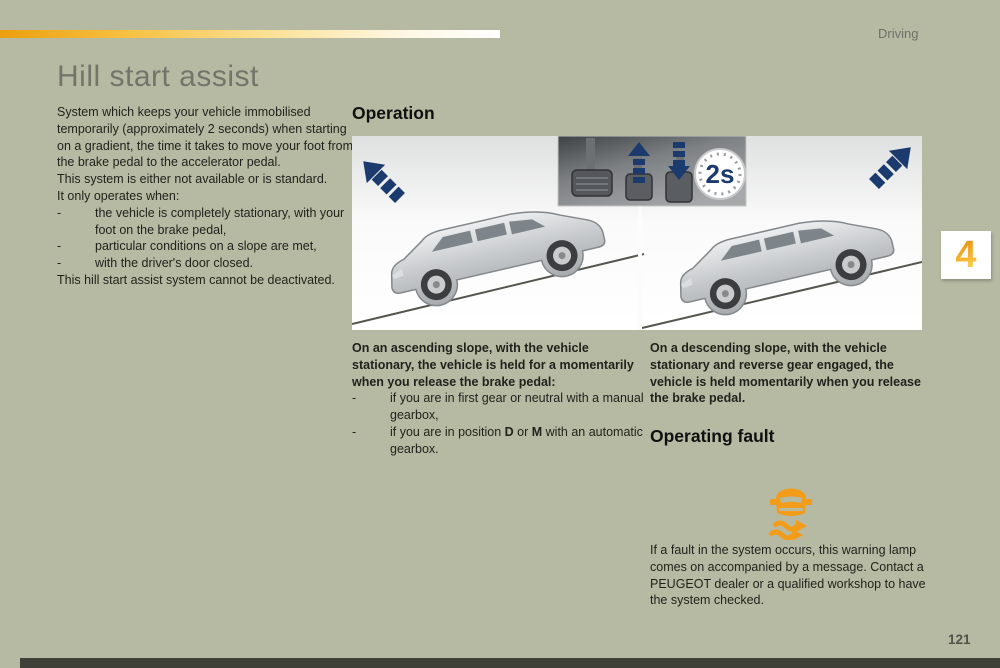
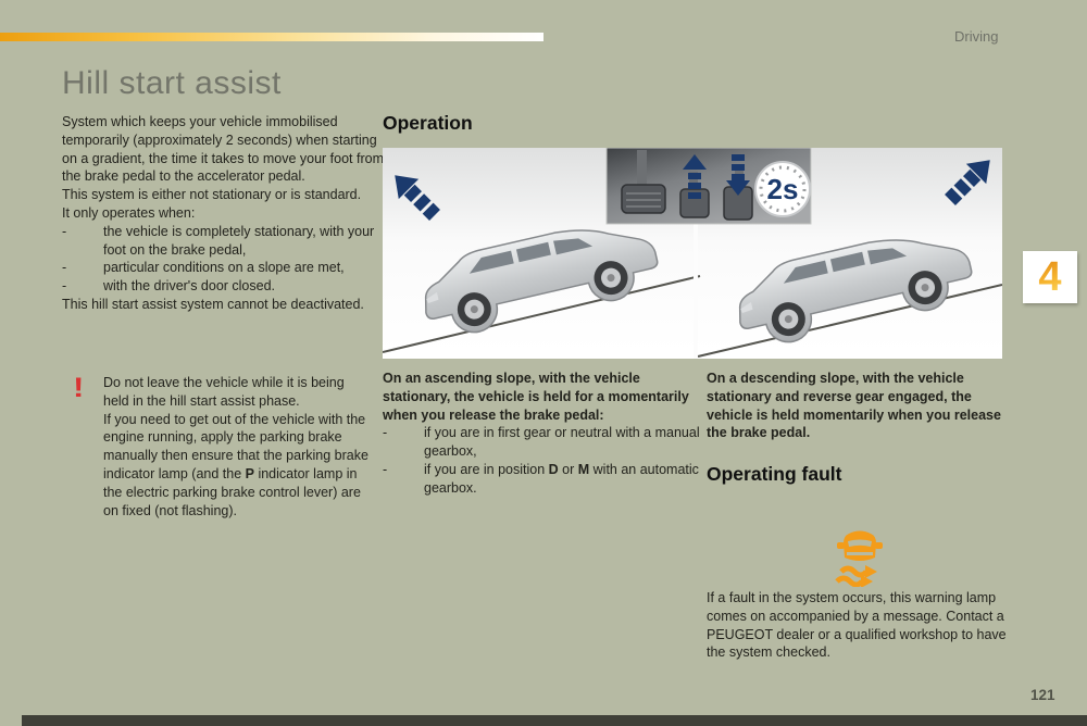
  Driving
  Hill start assist
  System which keeps your vehicle immobilised temporarily (approximately 2 seconds) when starting on a gradient, the time it takes to move your foot from the brake pedal to the accelerator pedal.
- This system is either not available or is standard.
+ This system is either not stationary or is standard.
  It only operates when:
  -
  the vehicle is completely stationary, with your foot on the brake pedal,
  -
  particular conditions on a slope are met,
  -
  with the driver's door closed.
  This hill start assist system cannot be deactivated.
+ !
+ Do not leave the vehicle while it is being held in the hill start assist phase.
+ If you need to get out of the vehicle with the engine running, apply the parking brake manually then ensure that the parking brake indicator lamp (and the P indicator lamp in the electric parking brake control lever) are on fixed (not flashing).
  Operation
  2s
  On an ascending slope, with the vehicle stationary, the vehicle is held for a momentarily when you release the brake pedal:
  -
  if you are in first gear or neutral with a manual gearbox,
  -
  if you are in position D or M with an automatic gearbox.
  On a descending slope, with the vehicle stationary and reverse gear engaged, the vehicle is held momentarily when you release the brake pedal.
  Operating fault
  If a fault in the system occurs, this warning lamp comes on accompanied by a message. Contact a PEUGEOT dealer or a qualified workshop to have the system checked.
  4
  121
